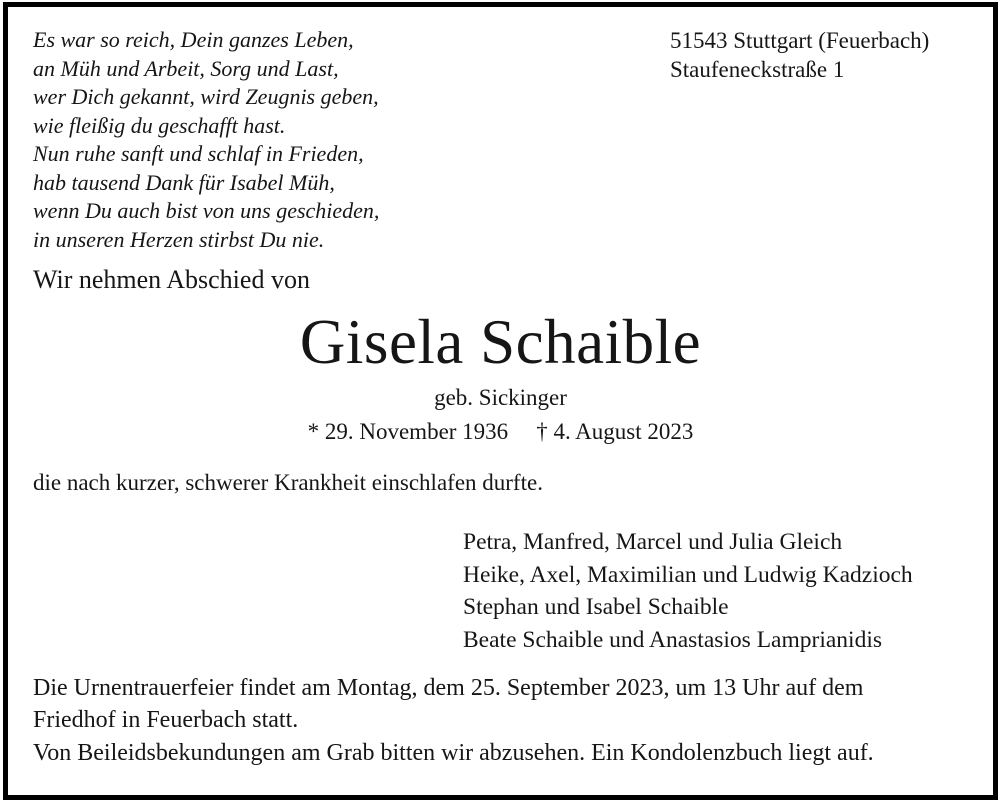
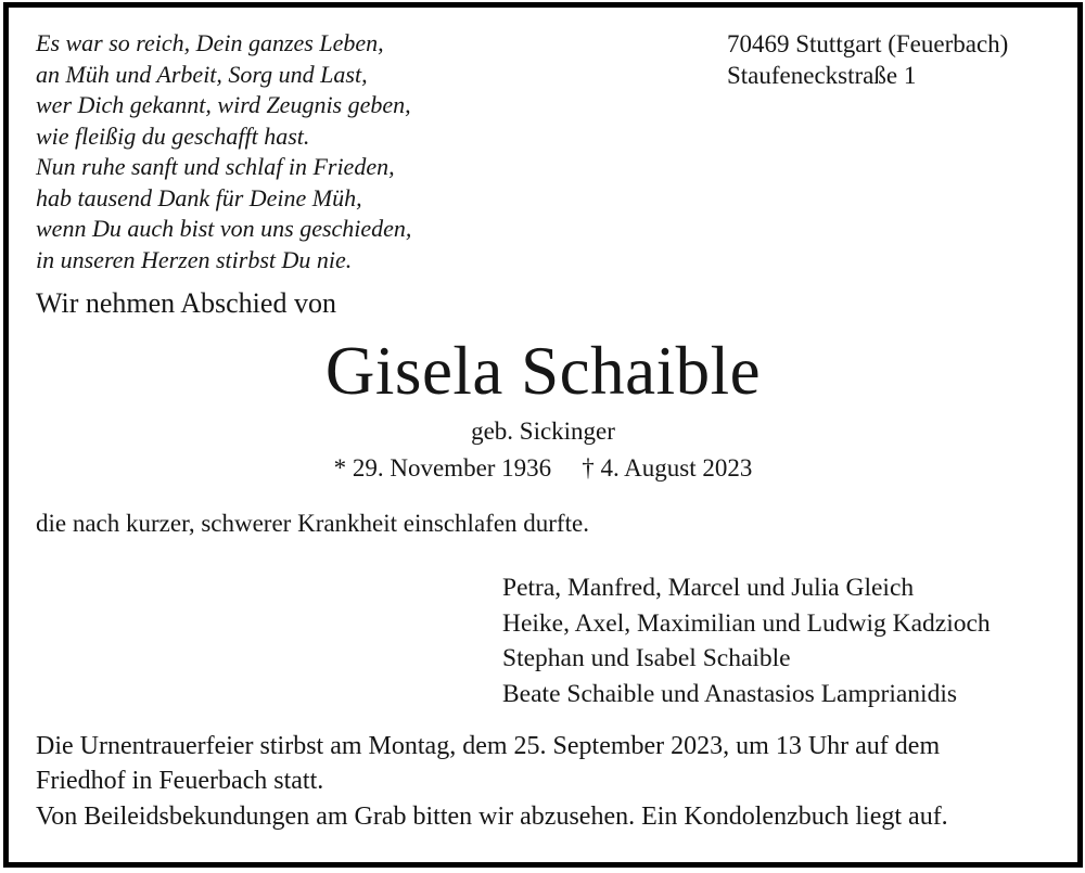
  Es war so reich, Dein ganzes Leben,
  an Müh und Arbeit, Sorg und Last,
  wer Dich gekannt, wird Zeugnis geben,
  wie fleißig du geschafft hast.
  Nun ruhe sanft und schlaf in Frieden,
- hab tausend Dank für Isabel Müh,
+ hab tausend Dank für Deine Müh,
  wenn Du auch bist von uns geschieden,
  in unseren Herzen stirbst Du nie.
- 51543 Stuttgart (Feuerbach)
+ 70469 Stuttgart (Feuerbach)
  Staufeneckstraße 1
  Wir nehmen Abschied von
  Gisela Schaible
  geb. Sickinger
  * 29. November 1936 † 4. August 2023
  die nach kurzer, schwerer Krankheit einschlafen durfte.
  Petra, Manfred, Marcel und Julia Gleich
  Heike, Axel, Maximilian und Ludwig Kadzioch
  Stephan und Isabel Schaible
  Beate Schaible und Anastasios Lamprianidis
- Die Urnentrauerfeier findet am Montag, dem 25. September 2023, um 13 Uhr auf dem
+ Die Urnentrauerfeier stirbst am Montag, dem 25. September 2023, um 13 Uhr auf dem
  Friedhof in Feuerbach statt.
  Von Beileidsbekundungen am Grab bitten wir abzusehen. Ein Kondolenzbuch liegt auf.
